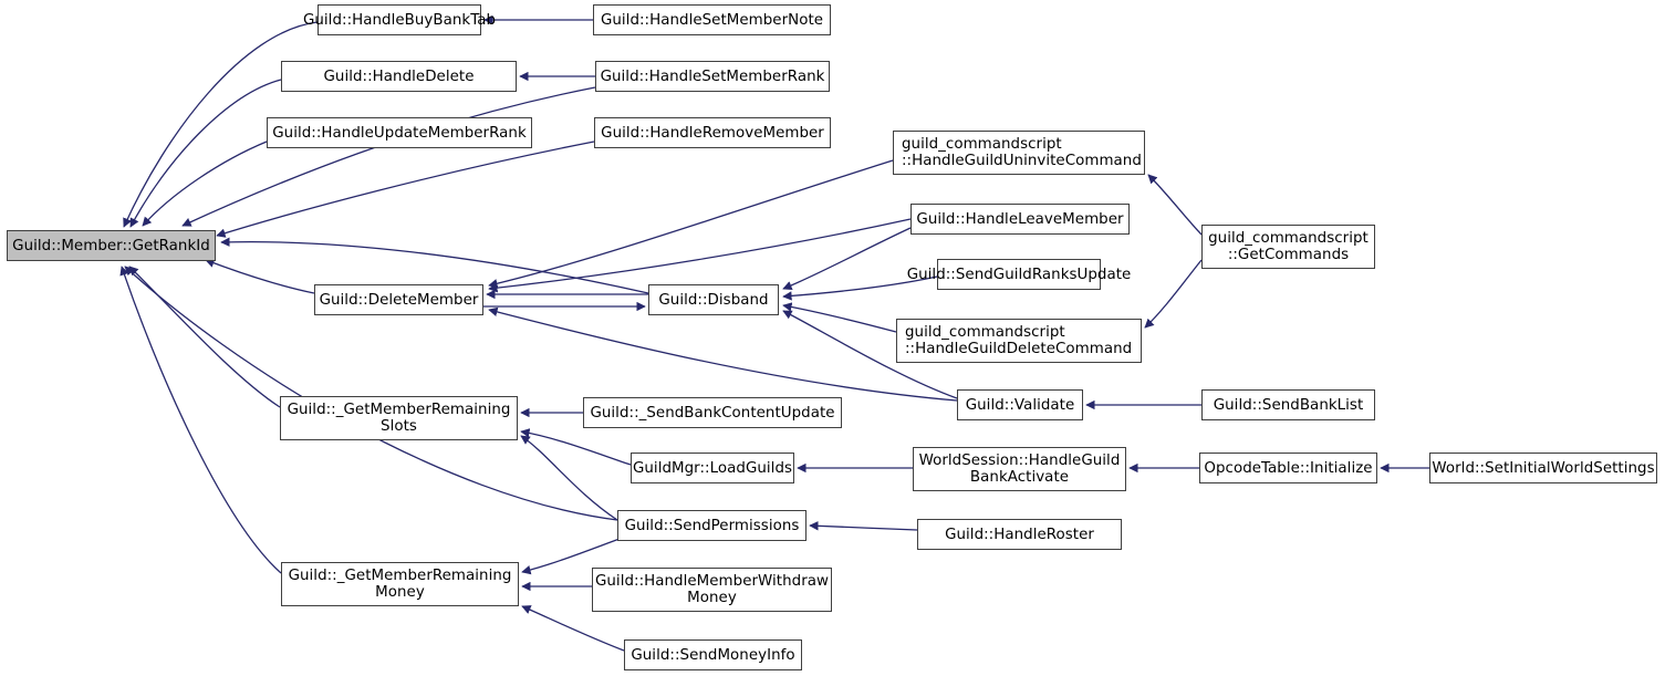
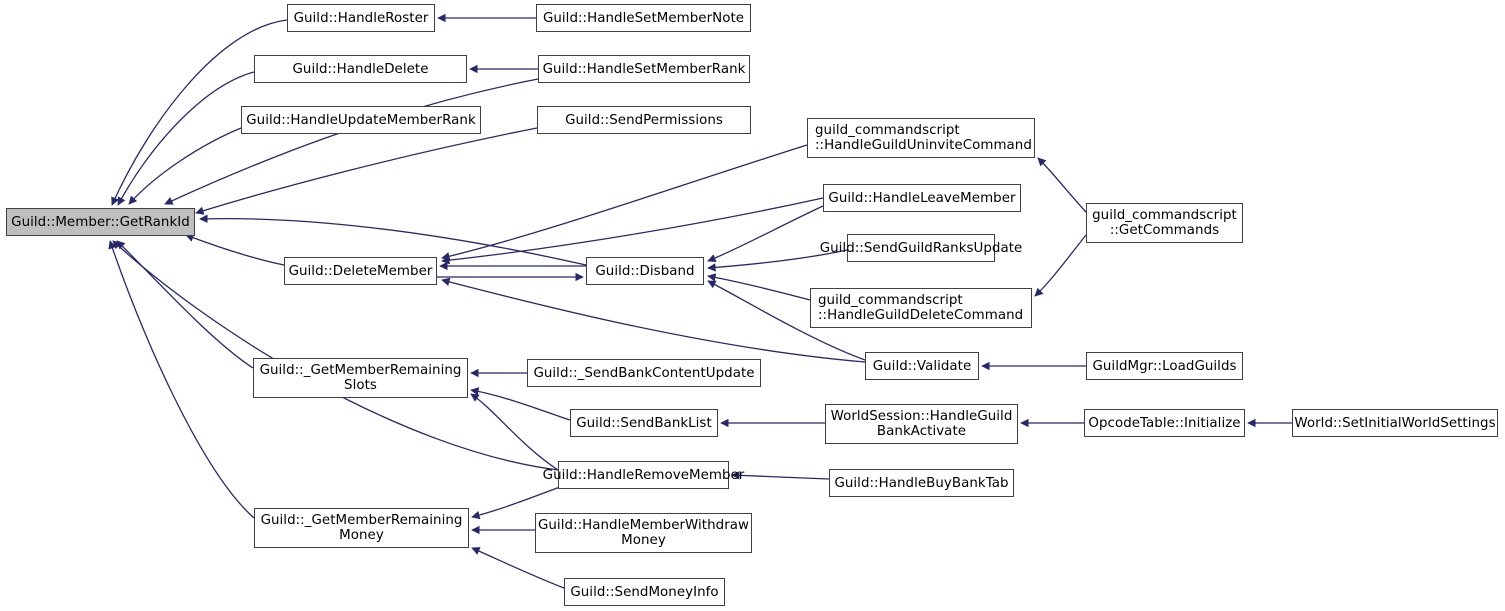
  Guild::Member::GetRankId
- Guild::HandleBuyBankTab
+ Guild::HandleRoster
  Guild::HandleDelete
  Guild::HandleUpdateMemberRank
  Guild::HandleSetMemberNote
  Guild::HandleSetMemberRank
- Guild::HandleRemoveMember
+ Guild::SendPermissions
  guild_commandscript
  ::HandleGuildUninviteCommand
  Guild::HandleLeaveMember
  Guild::SendGuildRanksUpdate
  guild_commandscript
  ::HandleGuildDeleteCommand
  guild_commandscript
  ::GetCommands
  Guild::DeleteMember
  Guild::Disband
  Guild::Validate
- Guild::SendBankList
+ GuildMgr::LoadGuilds
  Guild::_GetMemberRemaining
  Slots
  Guild::_SendBankContentUpdate
- GuildMgr::LoadGuilds
+ Guild::SendBankList
  WorldSession::HandleGuild
  BankActivate
  OpcodeTable::Initialize
  World::SetInitialWorldSettings
- Guild::SendPermissions
+ Guild::HandleRemoveMember
- Guild::HandleRoster
+ Guild::HandleBuyBankTab
  Guild::_GetMemberRemaining
  Money
  Guild::HandleMemberWithdraw
  Money
  Guild::SendMoneyInfo
